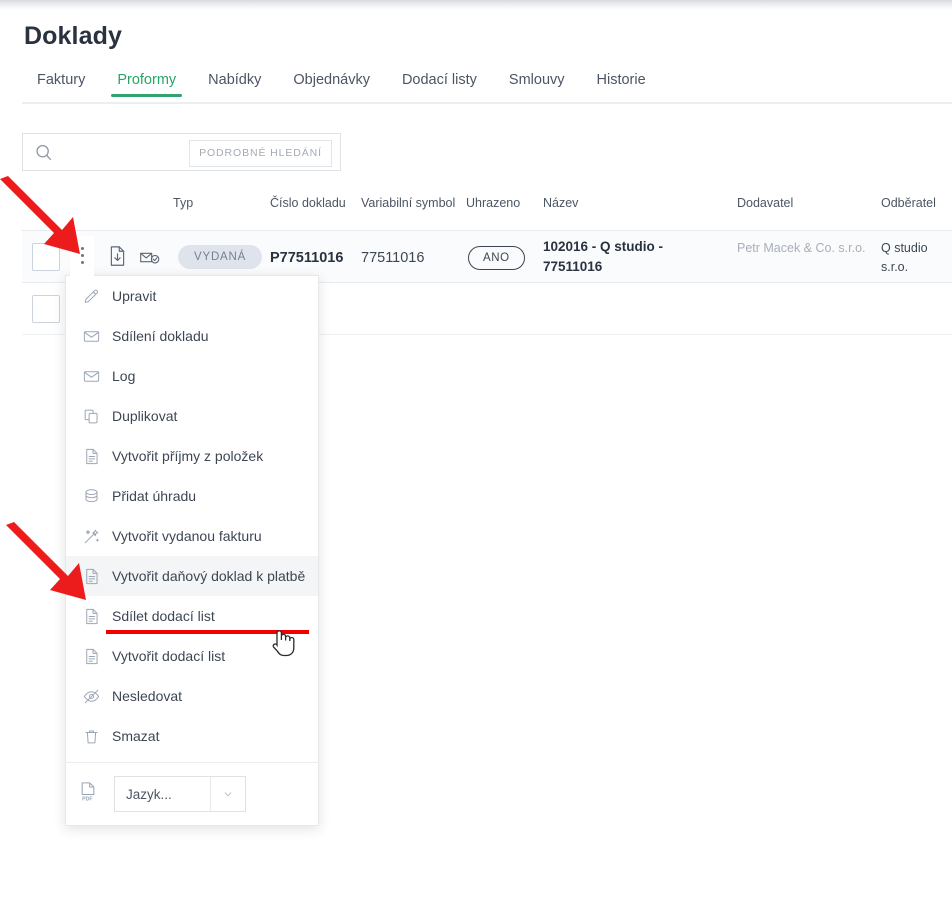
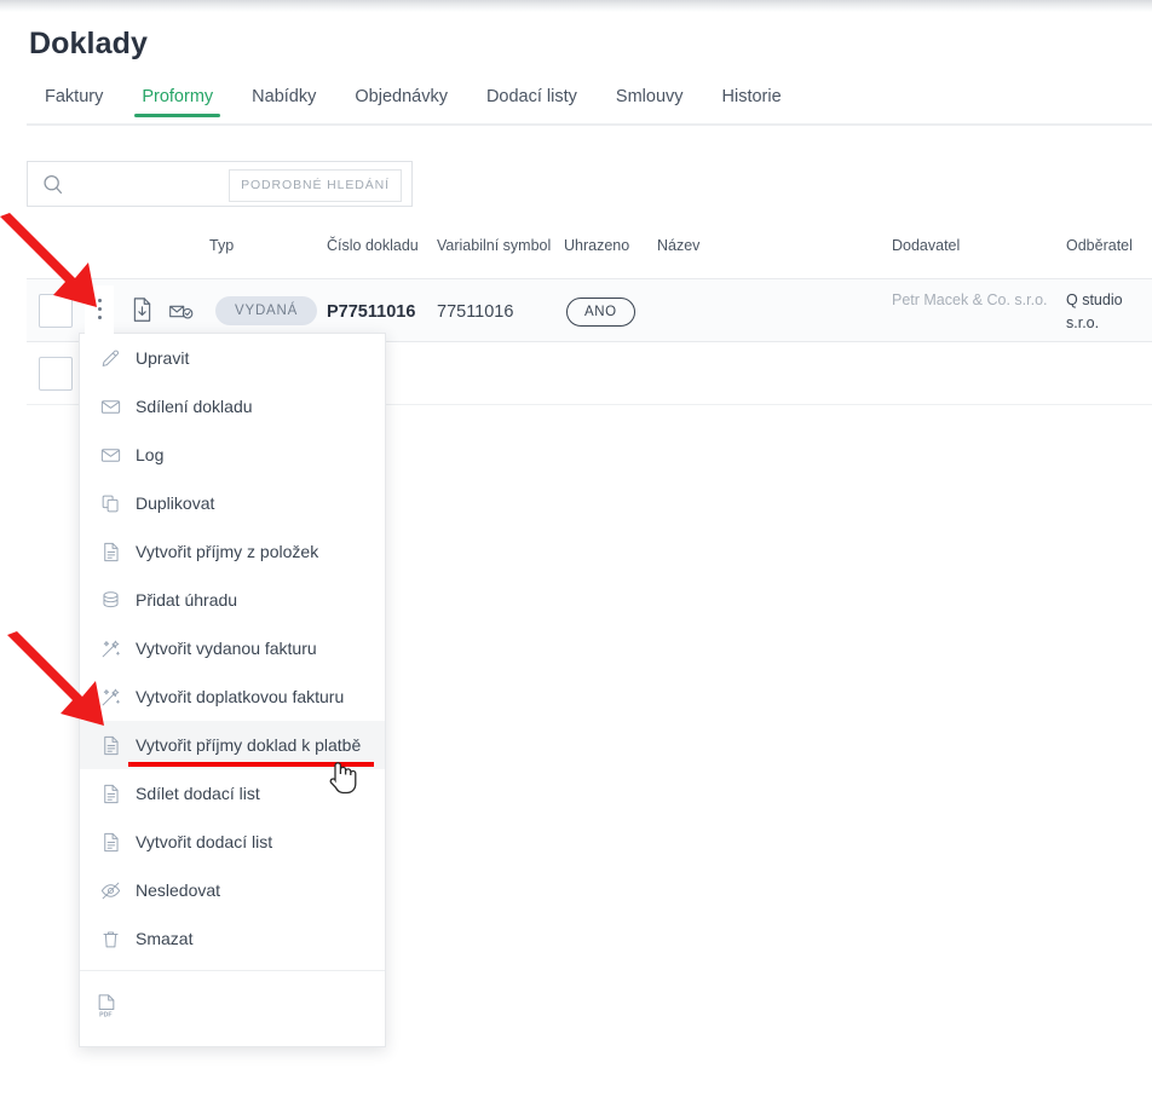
  Doklady
  Faktury
  Proformy
  Nabídky
  Objednávky
  Dodací listy
  Smlouvy
  Historie
  PODROBNÉ HLEDÁNÍ
  Typ
  Číslo dokladu
  Variabilní symbol
  Uhrazeno
  Název
  Dodavatel
  Odběratel
  VYDANÁ
  P77511016
  77511016
  ANO
- 102016 - Q studio - 77511016
  Petr Macek & Co. s.r.o.
  Q studio s.r.o.
  Upravit
  Sdílení dokladu
  Log
  Duplikovat
  Vytvořit příjmy z položek
  Přidat úhradu
  Vytvořit vydanou fakturu
+ Vytvořit doplatkovou fakturu
- Vytvořit daňový doklad k platbě
+ Vytvořit příjmy doklad k platbě
  Sdílet dodací list
  Vytvořit dodací list
  Nesledovat
  Smazat
- Jazyk...
